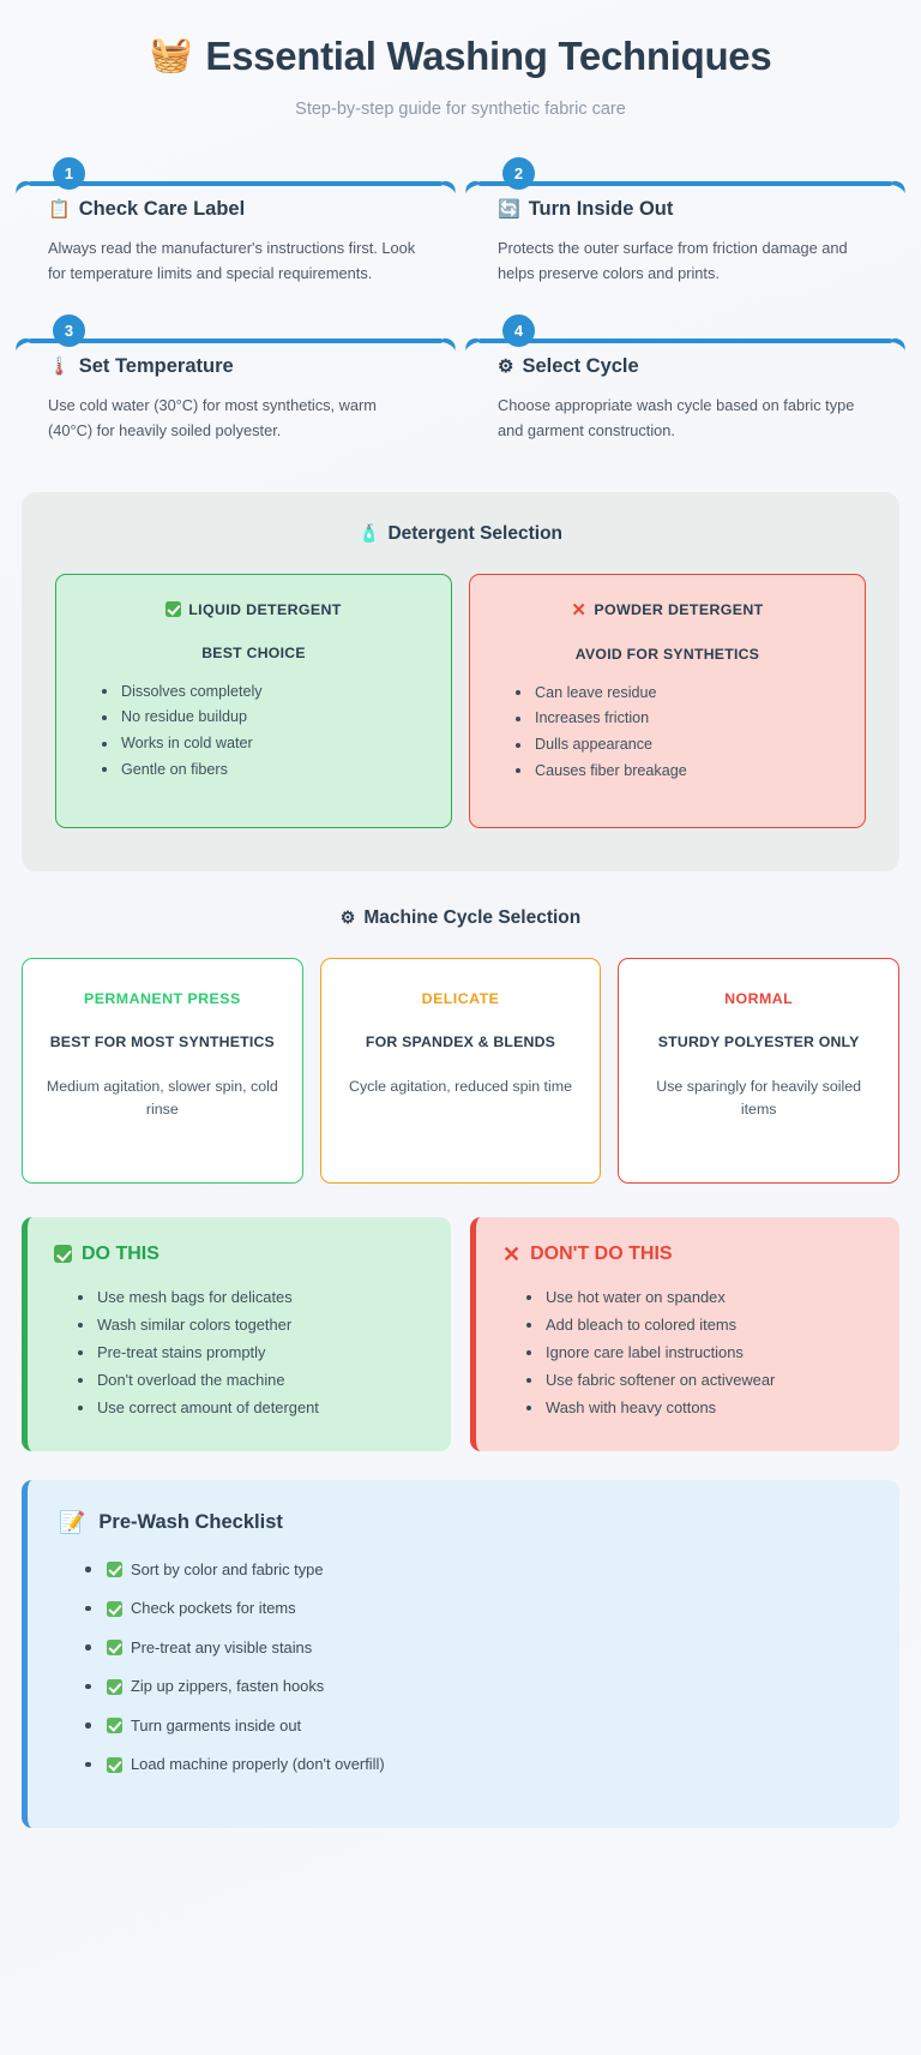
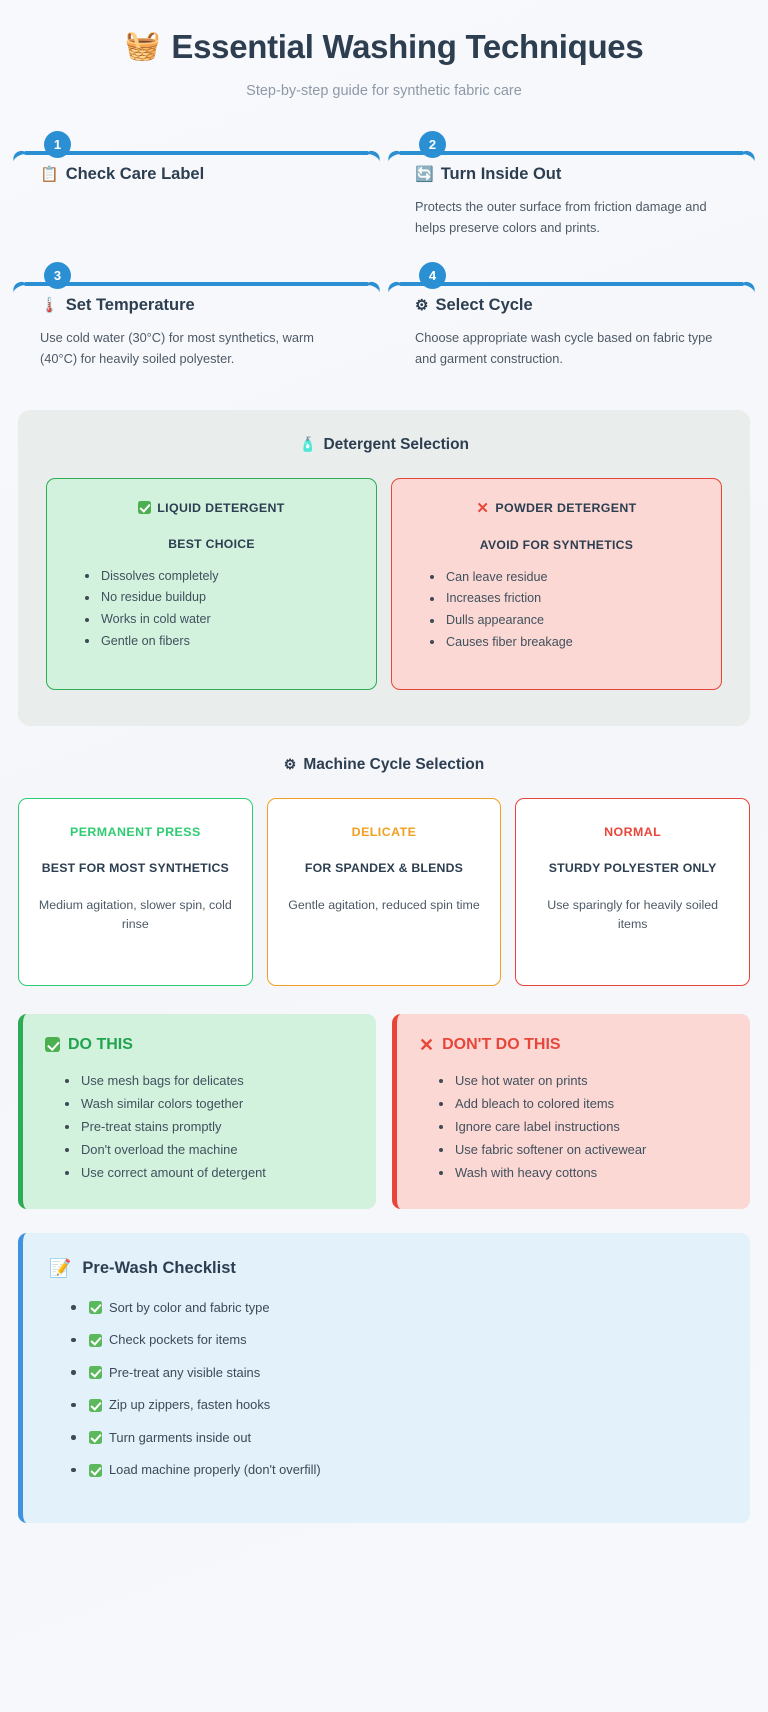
  🧺
  Essential Washing Techniques
  Step-by-step guide for synthetic fabric care
  1
  📋
  Check Care Label
- Always read the manufacturer's instructions first. Look for temperature limits and special requirements.
  2
  🔄
  Turn Inside Out
  Protects the outer surface from friction damage and helps preserve colors and prints.
  3
  🌡️
  Set Temperature
  Use cold water (30°C) for most synthetics, warm (40°C) for heavily soiled polyester.
  4
  ⚙
  Select Cycle
  Choose appropriate wash cycle based on fabric type and garment construction.
  🧴
  Detergent Selection
  LIQUID DETERGENT
  BEST CHOICE
  Dissolves completely
  No residue buildup
  Works in cold water
  Gentle on fibers
  ✕
  POWDER DETERGENT
  AVOID FOR SYNTHETICS
  Can leave residue
  Increases friction
  Dulls appearance
  Causes fiber breakage
  ⚙
  Machine Cycle Selection
  PERMANENT PRESS
  BEST FOR MOST SYNTHETICS
  Medium agitation, slower spin, cold rinse
  DELICATE
  FOR SPANDEX & BLENDS
- Cycle agitation, reduced spin time
+ Gentle agitation, reduced spin time
  NORMAL
  STURDY POLYESTER ONLY
  Use sparingly for heavily soiled items
  DO THIS
  Use mesh bags for delicates
  Wash similar colors together
  Pre-treat stains promptly
  Don't overload the machine
  Use correct amount of detergent
  ✕
  DON'T DO THIS
- Use hot water on spandex
+ Use hot water on prints
  Add bleach to colored items
  Ignore care label instructions
  Use fabric softener on activewear
  Wash with heavy cottons
  📝
  Pre-Wash Checklist
  Sort by color and fabric type
  Check pockets for items
  Pre-treat any visible stains
  Zip up zippers, fasten hooks
  Turn garments inside out
  Load machine properly (don't overfill)
